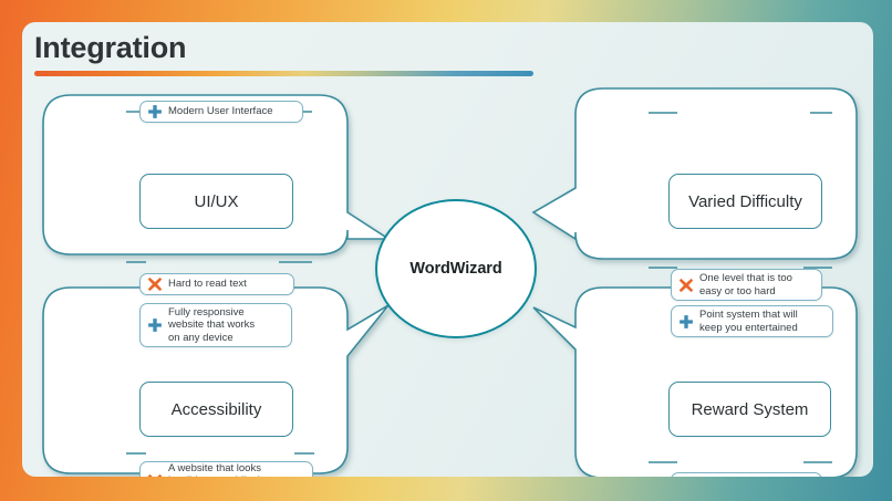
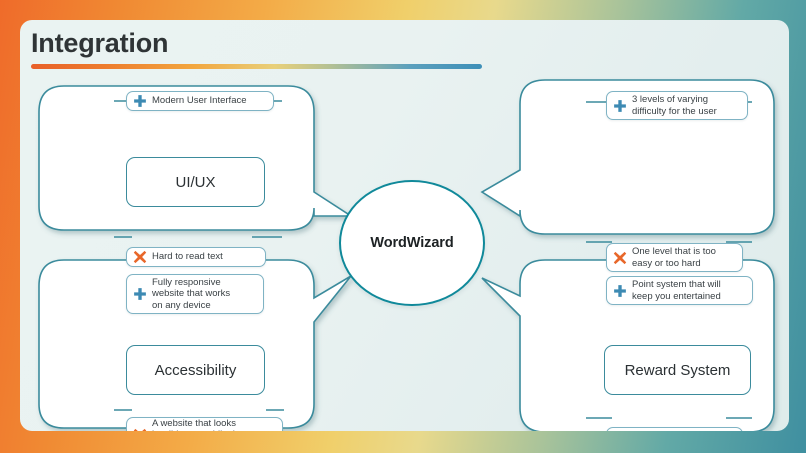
  Integration
  WordWizard
  UI/UX
- Varied Difficulty
  Accessibility
  Reward System
  Modern User Interface
  Hard to read text
  Fully responsive
  website that works
  on any device
  A website that looks
+ 3 levels of varying
+ difficulty for the user
  One level that is too
  easy or too hard
  Point system that will
  keep you entertained
